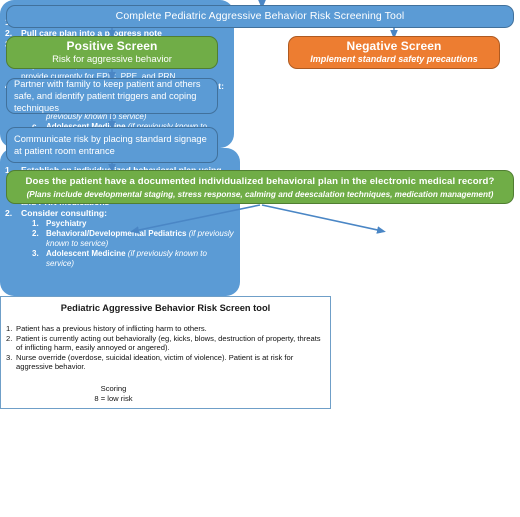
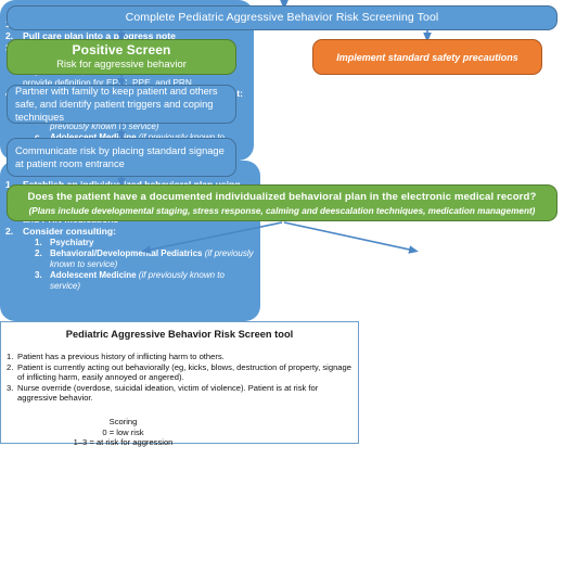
  Complete Pediatric Aggressive Behavior Risk Screening Tool
  Positive Screen
  Risk for aggressive behavior
- Negative Screen
  Implement standard safety precautions
  Partner with family to keep patient and others safe, and identify patient triggers and coping techniques
  Communicate risk by placing standard signage at patient room entrance
  Does the patient have a documented individualized behavioral plan in the electronic medical record?
  (Plans include developmental staging, stress response, calming and deescalation techniques, medication management)
  2.
  Pull care plan into a pogress note
- provide currently for EPIC, PPE, and PRN
+ provide definition for EPIC, PPE, and PRN
  2.
  Consider consulting:
  1.
  Psychiatry
  2.
  Behavioral/Developmental Pediatrics (if previously known to service)
  3.
  Adolescent Medicine (if previously known to service)
  Pediatric Aggressive Behavior Risk Screen tool
  1.
  Patient has a previous history of inflicting harm to others.
  2.
- Patient is currently acting out behaviorally (eg, kicks, blows, destruction of property, threats of inflicting harm, easily annoyed or angered).
+ Patient is currently acting out behaviorally (eg, kicks, blows, destruction of property, signage of inflicting harm, easily annoyed or angered).
  3.
  Nurse override (overdose, suicidal ideation, victim of violence). Patient is at risk for aggressive behavior.
  Scoring
- 8 = low risk
+ 0 = low risk
+ 1–3 = at risk for aggression
